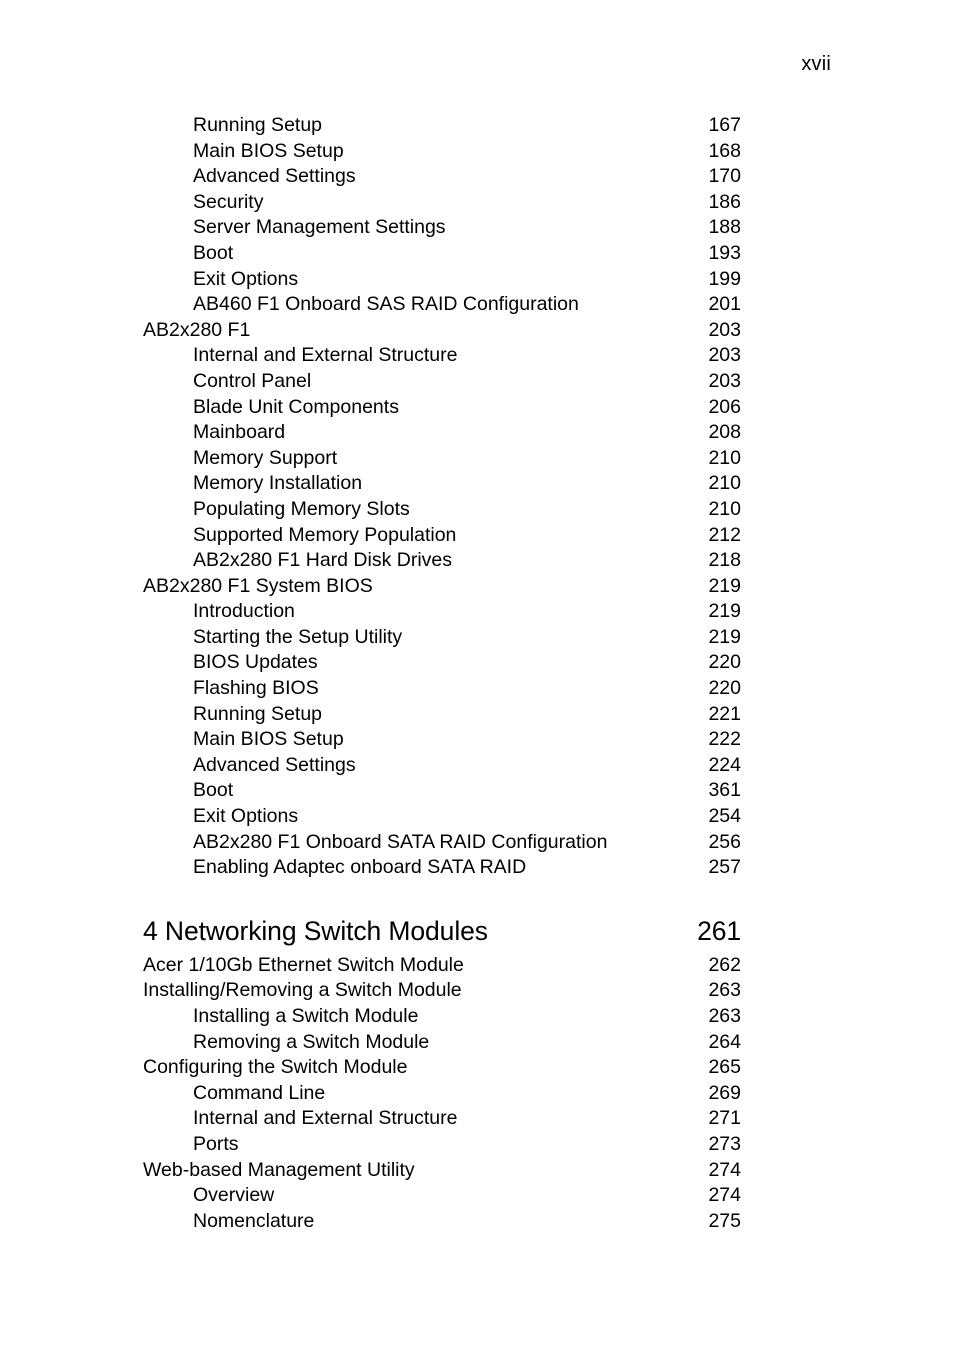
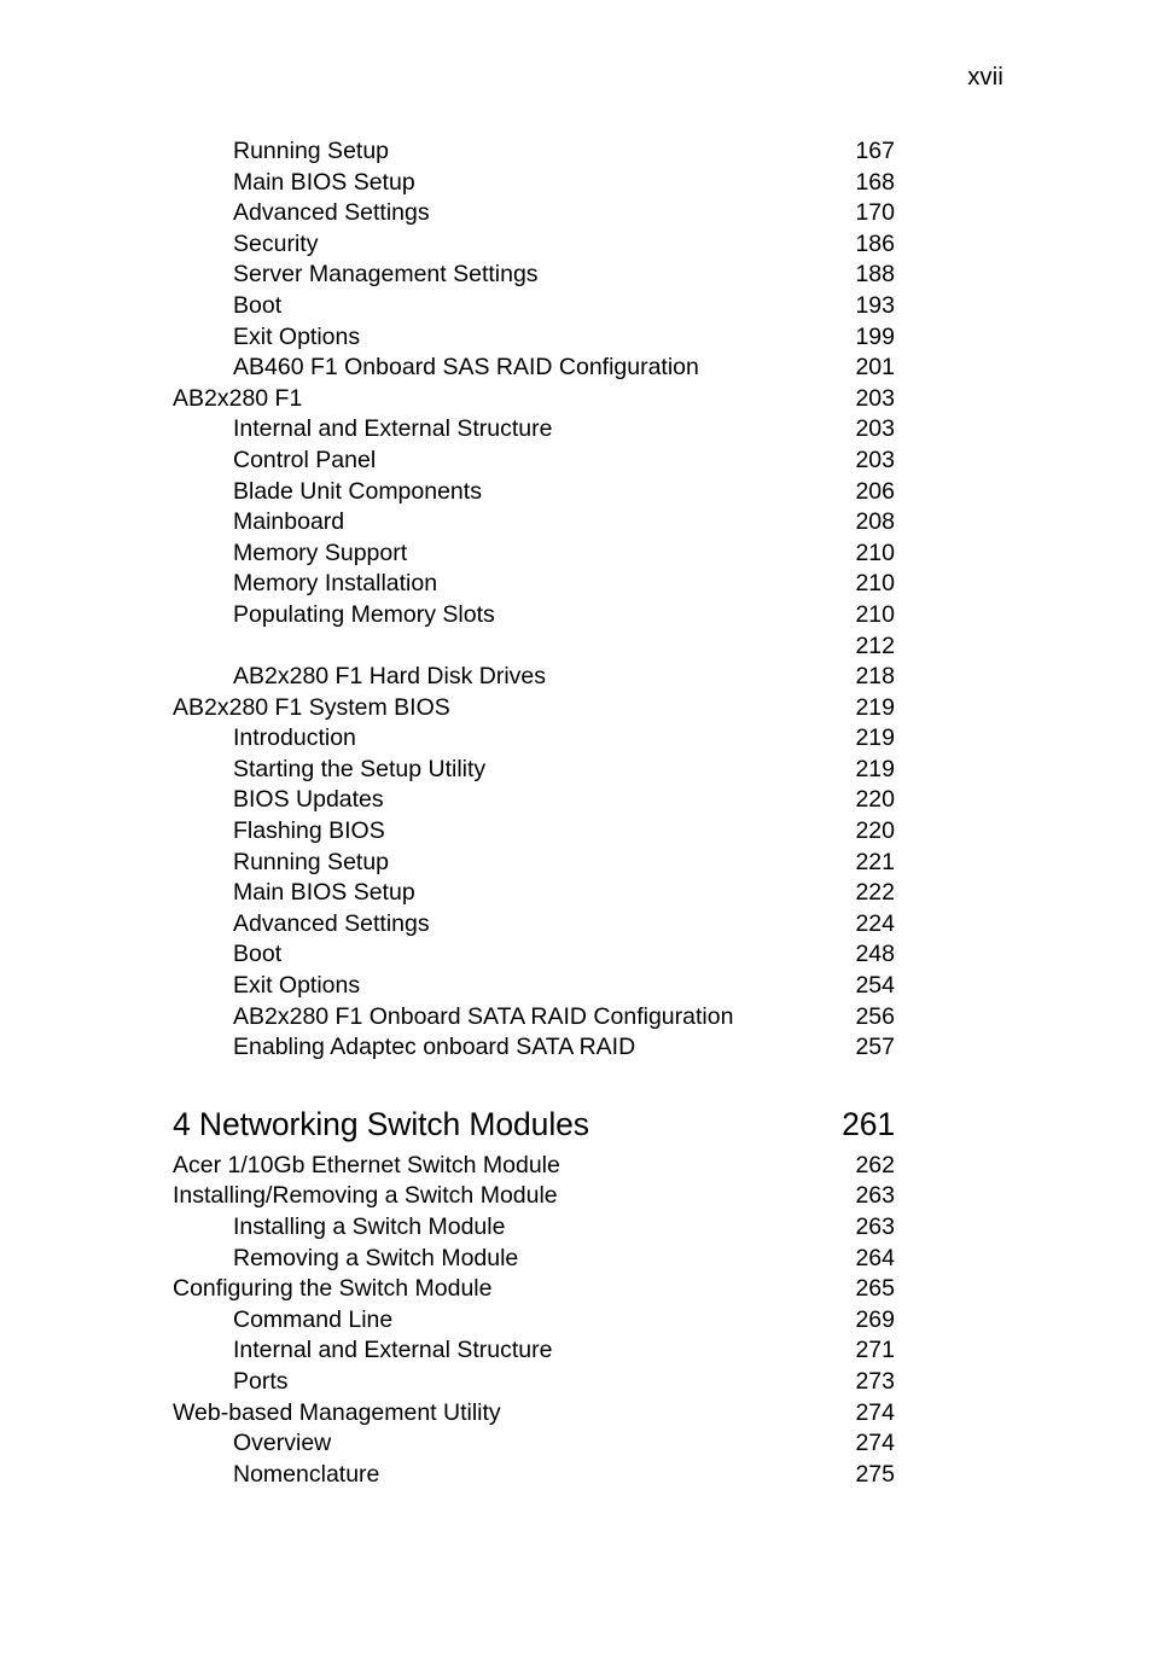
  xvii
  Running Setup
  167
  Main BIOS Setup
  168
  Advanced Settings
  170
  Security
  186
  Server Management Settings
  188
  Boot
  193
  Exit Options
  199
  AB460 F1 Onboard SAS RAID Configuration
  201
  AB2x280 F1
  203
  Internal and External Structure
  203
  Control Panel
  203
  Blade Unit Components
  206
  Mainboard
  208
  Memory Support
  210
  Memory Installation
  210
  Populating Memory Slots
  210
- Supported Memory Population
  212
  AB2x280 F1 Hard Disk Drives
  218
  AB2x280 F1 System BIOS
  219
  Introduction
  219
  Starting the Setup Utility
  219
  BIOS Updates
  220
  Flashing BIOS
  220
  Running Setup
  221
  Main BIOS Setup
  222
  Advanced Settings
  224
  Boot
- 361
+ 248
  Exit Options
  254
  AB2x280 F1 Onboard SATA RAID Configuration
  256
  Enabling Adaptec onboard SATA RAID
  257
  4 Networking Switch Modules
  261
  Acer 1/10Gb Ethernet Switch Module
  262
  Installing/Removing a Switch Module
  263
  Installing a Switch Module
  263
  Removing a Switch Module
  264
  Configuring the Switch Module
  265
  Command Line
  269
  Internal and External Structure
  271
  Ports
  273
  Web-based Management Utility
  274
  Overview
  274
  Nomenclature
  275
